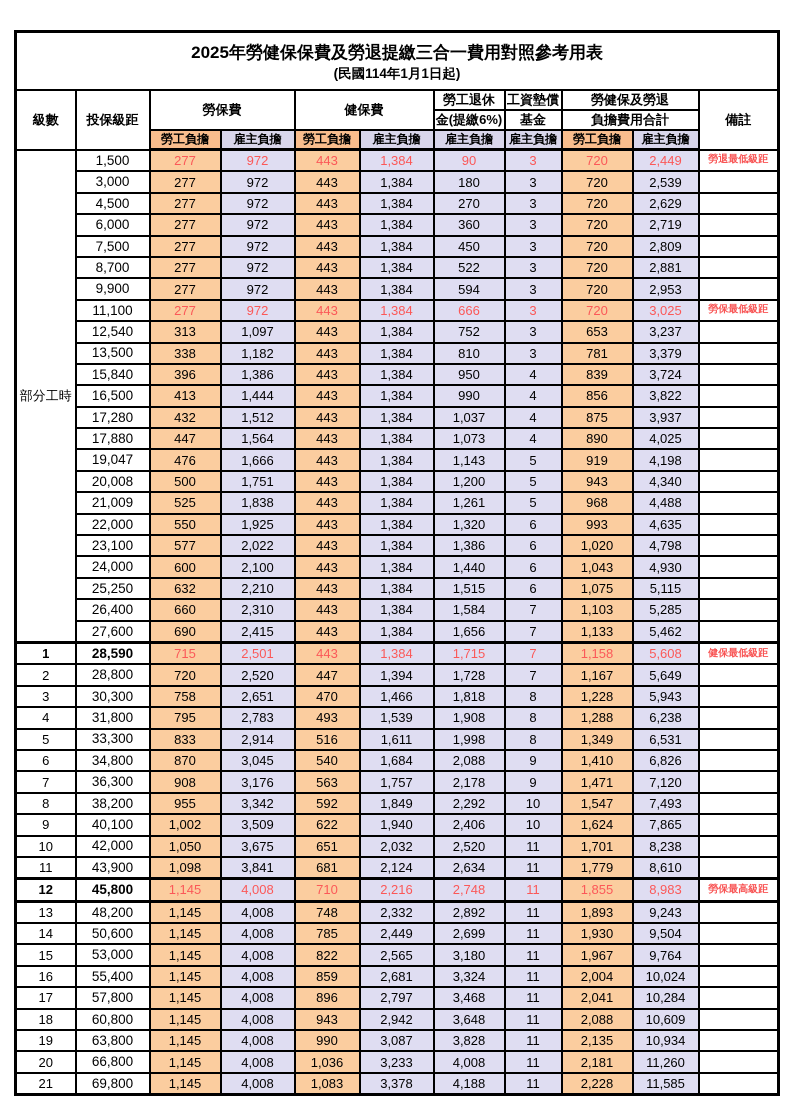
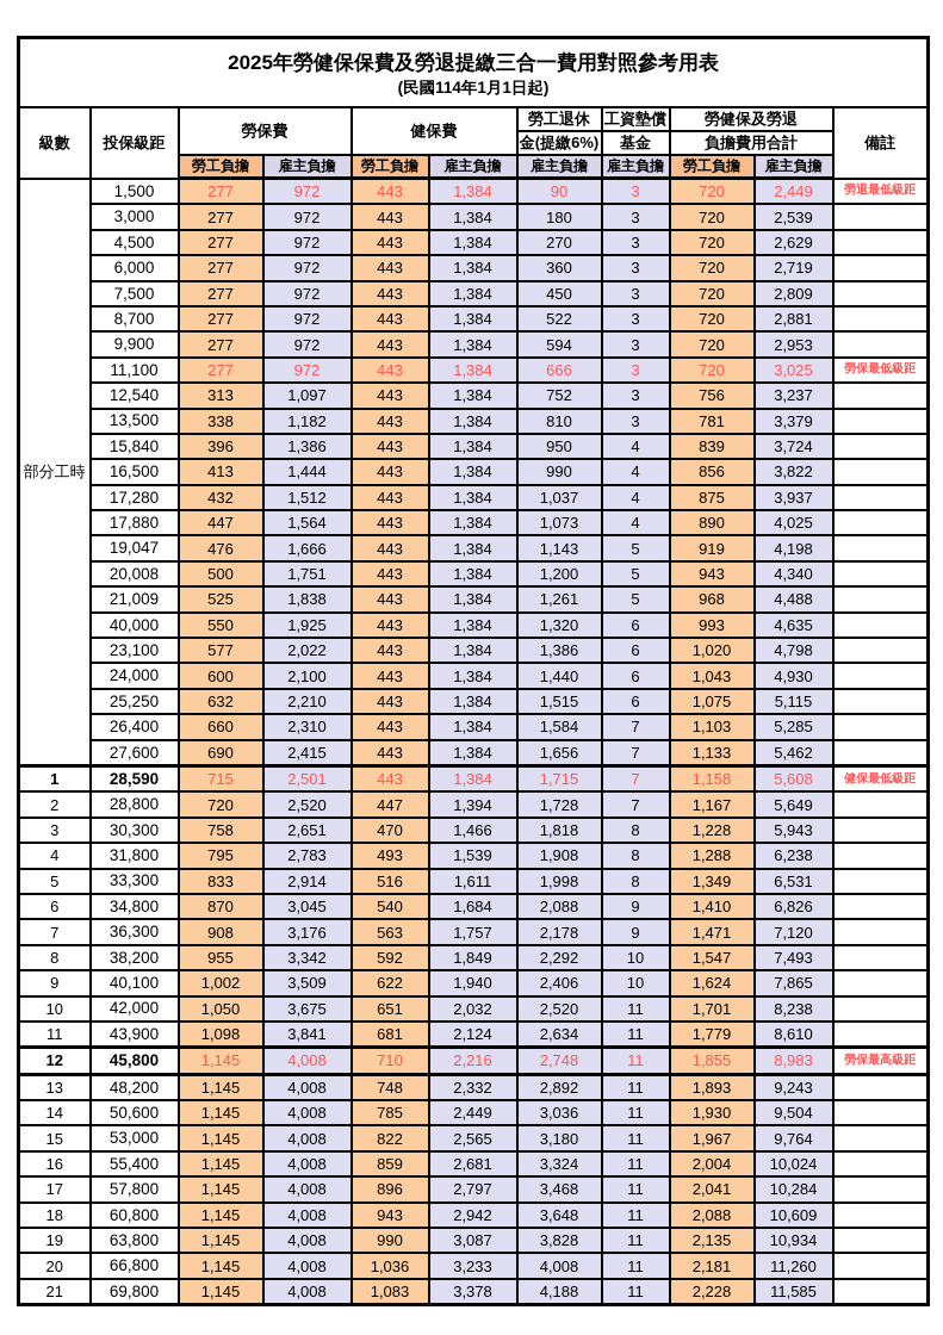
  2025年勞健保保費及勞退提繳三合一費用對照參考用表 (民國114年1月1日起)
  級數	投保級距	勞保費	健保費	勞工退休	工資墊償	勞健保及勞退	備註
  金(提繳6%)	基金	負擔費用合計
  勞工負擔	雇主負擔	勞工負擔	雇主負擔	雇主負擔	雇主負擔	勞工負擔	雇主負擔
  部分工時	1,500	277	972	443	1,384	90	3	720	2,449	勞退最低級距
  3,000	277	972	443	1,384	180	3	720	2,539
  4,500	277	972	443	1,384	270	3	720	2,629
  6,000	277	972	443	1,384	360	3	720	2,719
  7,500	277	972	443	1,384	450	3	720	2,809
  8,700	277	972	443	1,384	522	3	720	2,881
  9,900	277	972	443	1,384	594	3	720	2,953
  11,100	277	972	443	1,384	666	3	720	3,025	勞保最低級距
- 12,540	313	1,097	443	1,384	752	3	653	3,237
+ 12,540	313	1,097	443	1,384	752	3	756	3,237
  13,500	338	1,182	443	1,384	810	3	781	3,379
  15,840	396	1,386	443	1,384	950	4	839	3,724
  16,500	413	1,444	443	1,384	990	4	856	3,822
  17,280	432	1,512	443	1,384	1,037	4	875	3,937
  17,880	447	1,564	443	1,384	1,073	4	890	4,025
  19,047	476	1,666	443	1,384	1,143	5	919	4,198
  20,008	500	1,751	443	1,384	1,200	5	943	4,340
  21,009	525	1,838	443	1,384	1,261	5	968	4,488
- 22,000	550	1,925	443	1,384	1,320	6	993	4,635
+ 40,000	550	1,925	443	1,384	1,320	6	993	4,635
  23,100	577	2,022	443	1,384	1,386	6	1,020	4,798
  24,000	600	2,100	443	1,384	1,440	6	1,043	4,930
  25,250	632	2,210	443	1,384	1,515	6	1,075	5,115
  26,400	660	2,310	443	1,384	1,584	7	1,103	5,285
  27,600	690	2,415	443	1,384	1,656	7	1,133	5,462
  1	28,590	715	2,501	443	1,384	1,715	7	1,158	5,608	健保最低級距
  2	28,800	720	2,520	447	1,394	1,728	7	1,167	5,649
  3	30,300	758	2,651	470	1,466	1,818	8	1,228	5,943
  4	31,800	795	2,783	493	1,539	1,908	8	1,288	6,238
  5	33,300	833	2,914	516	1,611	1,998	8	1,349	6,531
  6	34,800	870	3,045	540	1,684	2,088	9	1,410	6,826
  7	36,300	908	3,176	563	1,757	2,178	9	1,471	7,120
  8	38,200	955	3,342	592	1,849	2,292	10	1,547	7,493
  9	40,100	1,002	3,509	622	1,940	2,406	10	1,624	7,865
  10	42,000	1,050	3,675	651	2,032	2,520	11	1,701	8,238
  11	43,900	1,098	3,841	681	2,124	2,634	11	1,779	8,610
  12	45,800	1,145	4,008	710	2,216	2,748	11	1,855	8,983	勞保最高級距
  13	48,200	1,145	4,008	748	2,332	2,892	11	1,893	9,243
- 14	50,600	1,145	4,008	785	2,449	2,699	11	1,930	9,504
+ 14	50,600	1,145	4,008	785	2,449	3,036	11	1,930	9,504
  15	53,000	1,145	4,008	822	2,565	3,180	11	1,967	9,764
  16	55,400	1,145	4,008	859	2,681	3,324	11	2,004	10,024
  17	57,800	1,145	4,008	896	2,797	3,468	11	2,041	10,284
  18	60,800	1,145	4,008	943	2,942	3,648	11	2,088	10,609
  19	63,800	1,145	4,008	990	3,087	3,828	11	2,135	10,934
  20	66,800	1,145	4,008	1,036	3,233	4,008	11	2,181	11,260
  21	69,800	1,145	4,008	1,083	3,378	4,188	11	2,228	11,585
